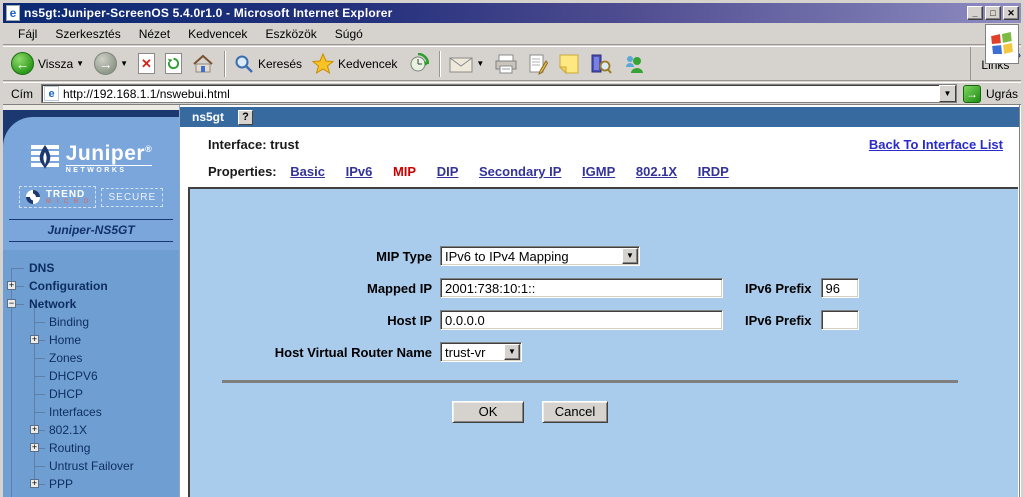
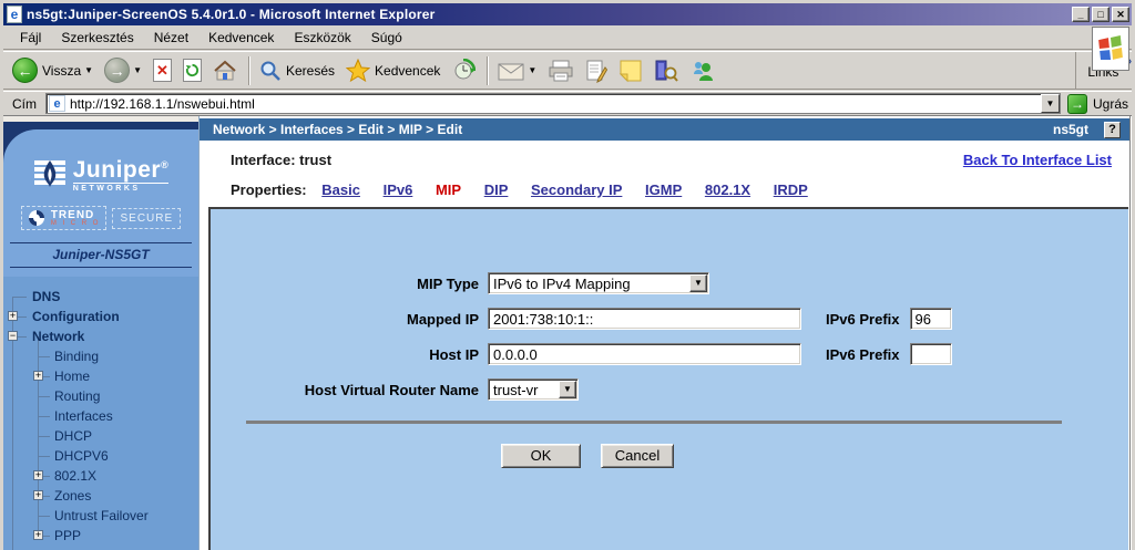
  e
  ns5gt:Juniper-ScreenOS 5.4.0r1.0 - Microsoft Internet Explorer
  _
  □
  ✕
  Fájl
  Szerkesztés
  Nézet
  Kedvencek
  Eszközök
  Súgó
  ←
  Vissza
  ▼
  →
  ▼
  ✕
  Keresés
  Kedvencek
  ▼
  Links
  Cím
  e
  http://192.168.1.1/nswebui.html
  ▼
  →
  Ugrás
  Juniper®
  TREND
  SECURE
  Juniper-NS5GT
  DNS
  +
  Configuration
  −
  Network
  Binding
  +
  Home
- Zones
+ Routing
- DHCPV6
+ Interfaces
  DHCP
- Interfaces
+ DHCPV6
  +
  802.1X
  +
- Routing
+ Zones
  Untrust Failover
  +
  PPP
+ Network > Interfaces > Edit > MIP > Edit
  ns5gt
  ?
  Interface: trust
  Back To Interface List
  Properties: Basic IPv6 MIP DIP Secondary IP IGMP 802.1X IRDP
  MIP Type
  IPv6 to IPv4 Mapping
  ▼
  Mapped IP
  2001:738:10:1::
  IPv6 Prefix
  96
  Host IP
  0.0.0.0
  IPv6 Prefix
  Host Virtual Router Name
  trust-vr
  ▼
  OK
  Cancel
